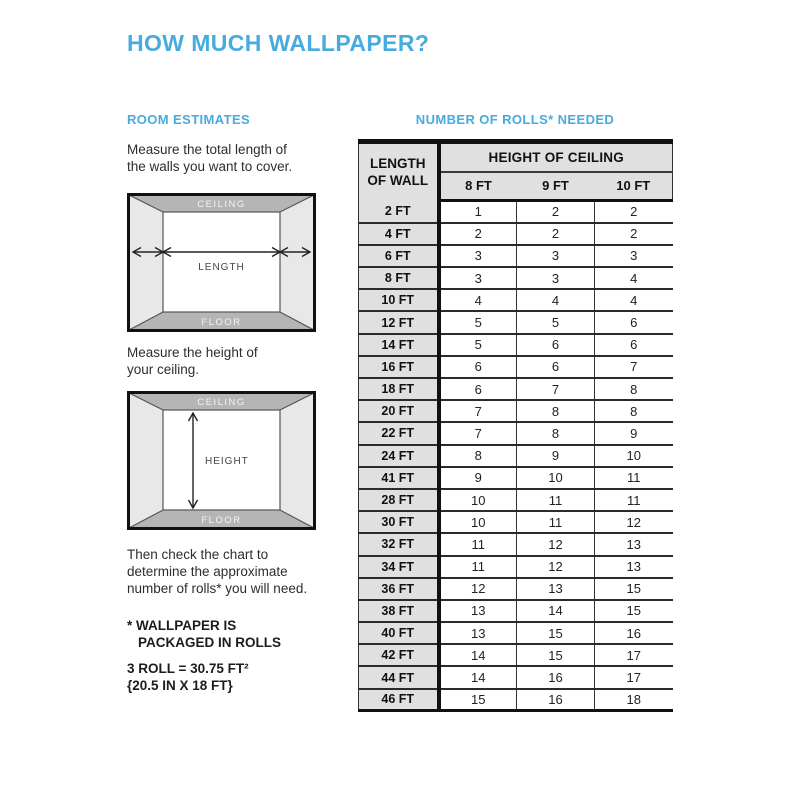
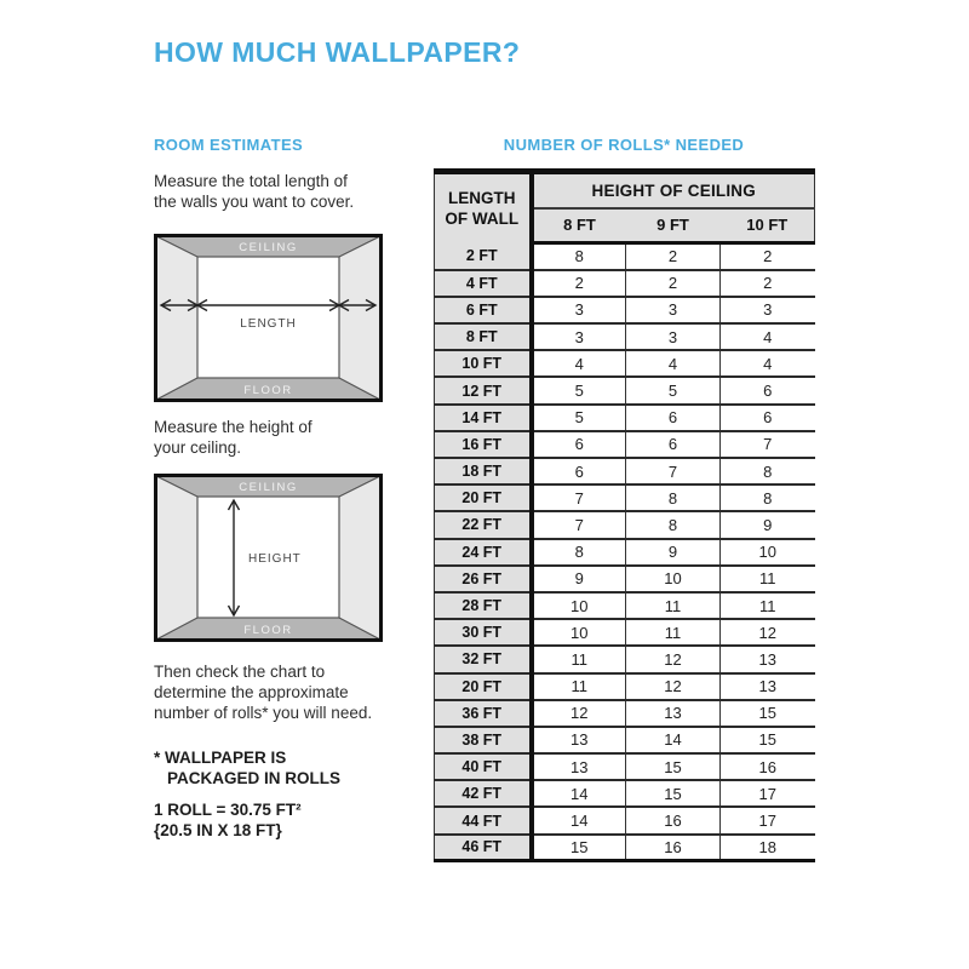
  HOW MUCH WALLPAPER?
  ROOM ESTIMATES
  Measure the total length of
  the walls you want to cover.
  CEILING
  FLOOR
  LENGTH
  Measure the height of
  your ceiling.
  CEILING
  FLOOR
  HEIGHT
  Then check the chart to
  determine the approximate
  number of rolls* you will need.
  * WALLPAPER IS
  PACKAGED IN ROLLS
- 3 ROLL = 30.75 FT²
+ 1 ROLL = 30.75 FT²
  {20.5 IN X 18 FT}
  NUMBER OF ROLLS* NEEDED
  LENGTH OF WALL	HEIGHT OF CEILING
  8 FT	9 FT	10 FT
- 2 FT	1	2	2
+ 2 FT	8	2	2
  4 FT	2	2	2
  6 FT	3	3	3
  8 FT	3	3	4
  10 FT	4	4	4
  12 FT	5	5	6
  14 FT	5	6	6
  16 FT	6	6	7
  18 FT	6	7	8
  20 FT	7	8	8
  22 FT	7	8	9
  24 FT	8	9	10
- 41 FT	9	10	11
+ 26 FT	9	10	11
  28 FT	10	11	11
  30 FT	10	11	12
  32 FT	11	12	13
- 34 FT	11	12	13
+ 20 FT	11	12	13
  36 FT	12	13	15
  38 FT	13	14	15
  40 FT	13	15	16
  42 FT	14	15	17
  44 FT	14	16	17
  46 FT	15	16	18
